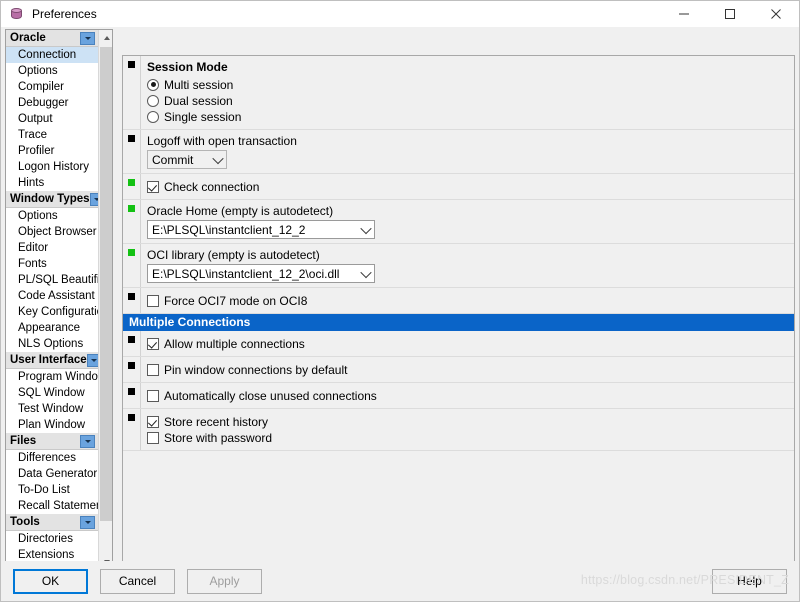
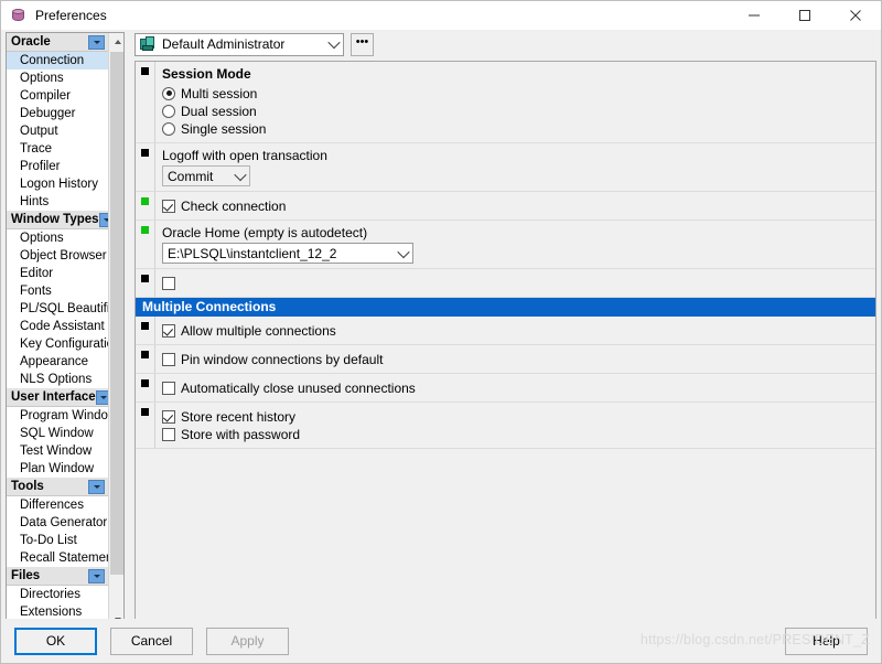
  Preferences
  Oracle
  Connection
  Options
  Compiler
  Debugger
  Output
  Trace
  Profiler
  Logon History
  Hints
  Window Types
  Options
  Object Browser
  Editor
  Fonts
  PL/SQL Beautif
  Code Assistant
  Key Configurati
  Appearance
  NLS Options
  User Interface
  Program Windo
  SQL Window
  Test Window
  Plan Window
- Files
+ Tools
  Differences
  Data Generator
  To-Do List
  Recall Stateme
- Tools
+ Files
  Directories
  Extensions
+ Default Administrator
+ •••
  Session Mode
  Multi session
  Dual session
  Single session
  Logoff with open transaction
  Commit
  Check connection
  Oracle Home (empty is autodetect)
  E:\PLSQL\instantclient_12_2
- OCI library (empty is autodetect)
- E:\PLSQL\instantclient_12_2\oci.dll
- Force OCI7 mode on OCI8
  Multiple Connections
  Allow multiple connections
  Pin window connections by default
  Automatically close unused connections
  Store recent history
  Store with password
  OK
  Cancel
  Apply
  https://blog.csdn.net/PRESIDENT_Z
  Help
